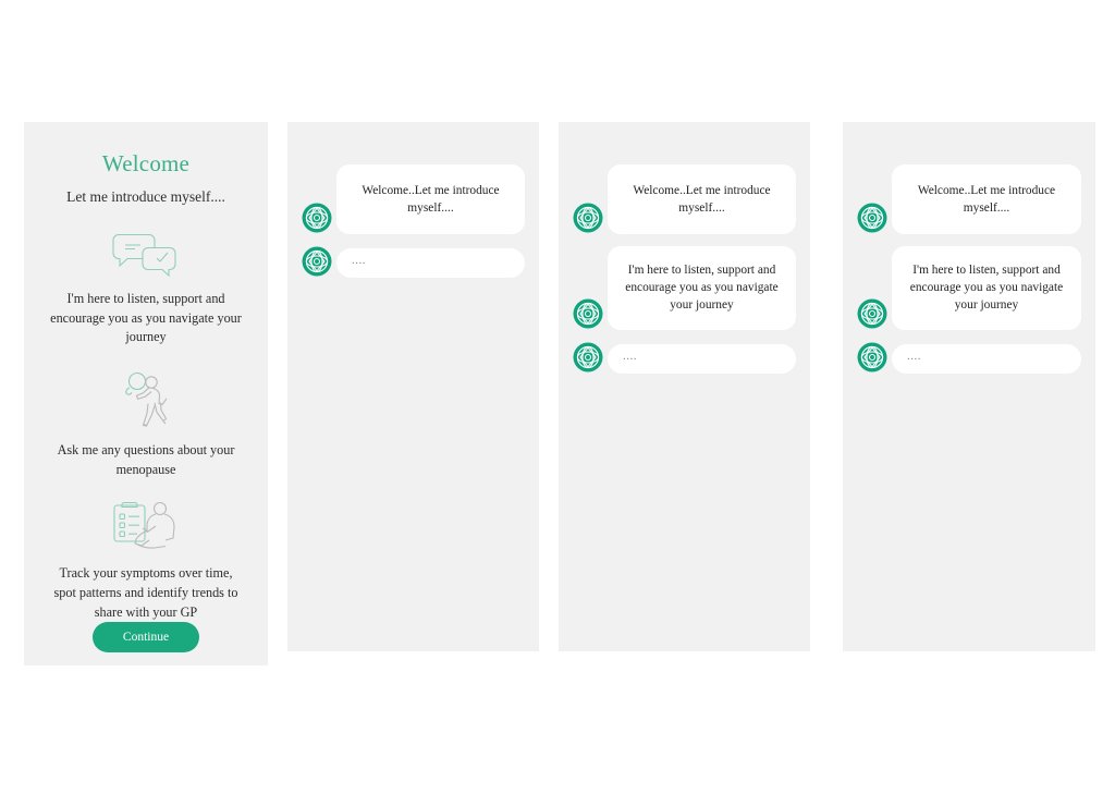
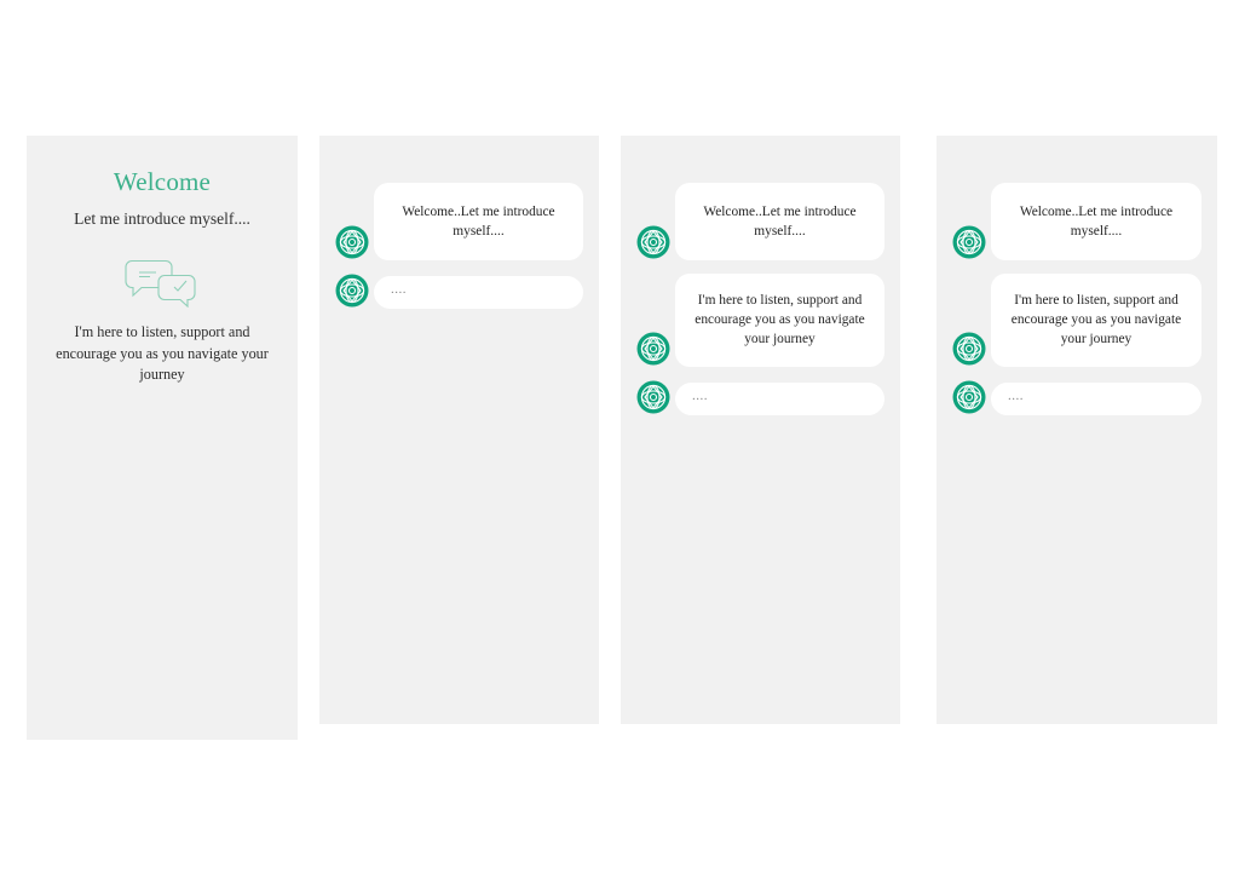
  Welcome
  Let me introduce myself....
  I'm here to listen, support and encourage you as you navigate your journey
- Ask me any questions about your menopause
- Track your symptoms over time, spot patterns and identify trends to share with your GP
- Continue
  Welcome..Let me introduce myself....
  ....
  Welcome..Let me introduce myself....
  I'm here to listen, support and encourage you as you navigate your journey
  ....
  Welcome..Let me introduce myself....
  I'm here to listen, support and encourage you as you navigate your journey
  ....
